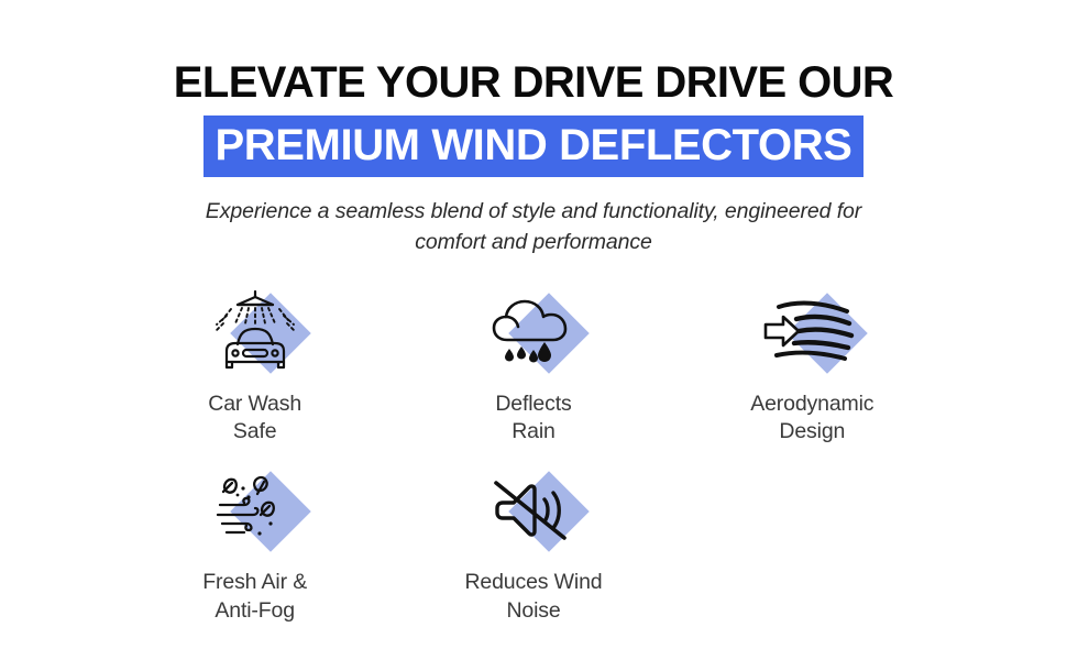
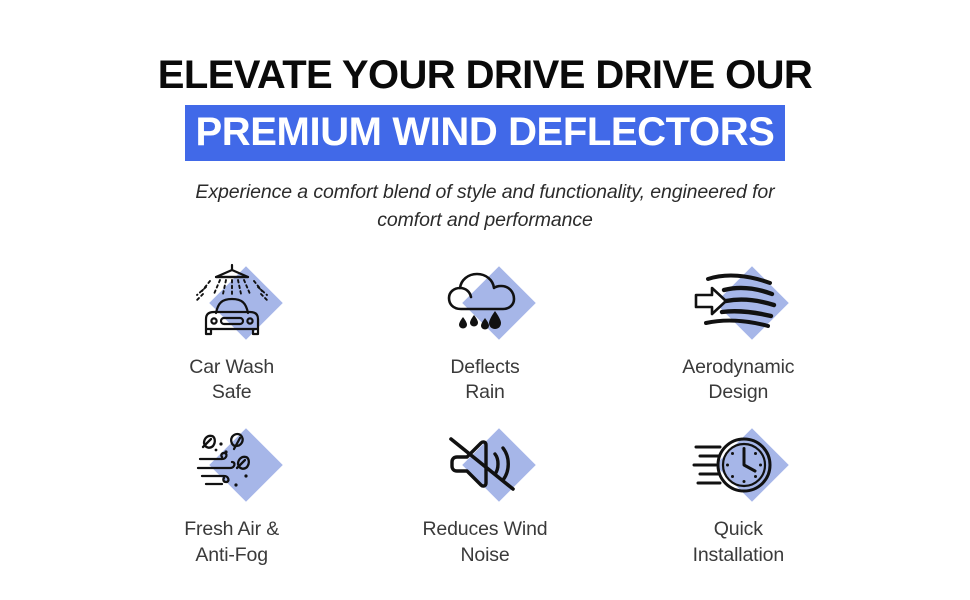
  ELEVATE YOUR DRIVE DRIVE OUR
  PREMIUM WIND DEFLECTORS
- Experience a seamless blend of style and functionality, engineered for comfort and performance
+ Experience a comfort blend of style and functionality, engineered for comfort and performance
  Car Wash
  Safe
  Deflects
  Rain
  Aerodynamic
  Design
  Fresh Air &
  Anti-Fog
  Reduces Wind
  Noise
+ Quick
+ Installation
